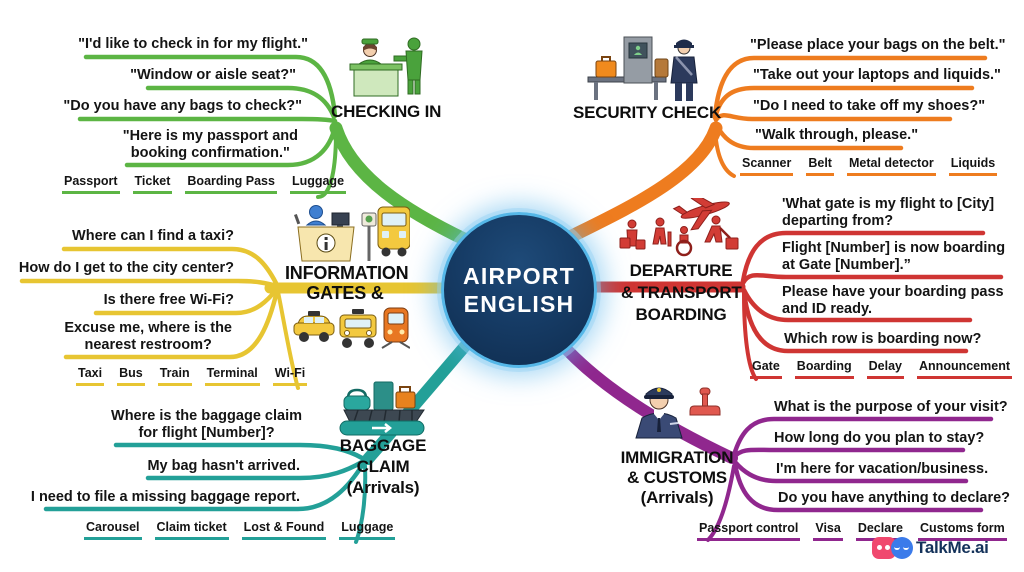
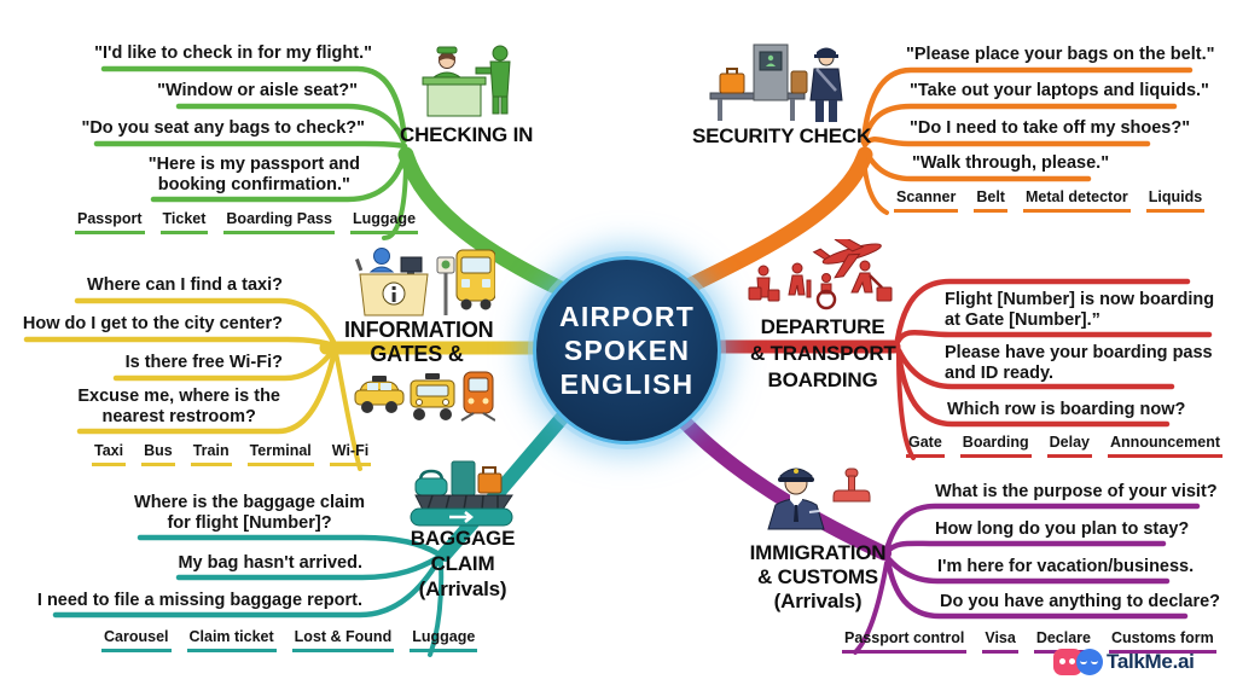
  AIRPORT
+ SPOKEN
  ENGLISH
  CHECKING IN
  "I'd like to check in for my flight."
  "Window or aisle seat?"
- "Do you have any bags to check?"
+ "Do you seat any bags to check?"
  "Here is my passport and
  booking confirmation."
  Passport
  Ticket
  Boarding Pass
  Luggage
  SECURITY CHECK
  "Please place your bags on the belt."
  "Take out your laptops and liquids."
  "Do I need to take off my shoes?"
  "Walk through, please."
  Scanner
  Belt
  Metal detector
  Liquids
  INFORMATION
  GATES &
  Where can I find a taxi?
  How do I get to the city center?
  Is there free Wi-Fi?
  Excuse me, where is the
  nearest restroom?
  Taxi
  Bus
  Train
  Terminal
  Wi-Fi
  DEPARTURE
  & TRANSPORT
  BOARDING
- 'What gate is my flight to [City]
- departing from?
  Flight [Number] is now boarding
  at Gate [Number].”
  Please have your boarding pass
  and ID ready.
  Which row is boarding now?
  Gate
  Boarding
  Delay
  Announcement
  BAGGAGE
  CLAIM
  (Arrivals)
  Where is the baggage claim
  for flight [Number]?
  My bag hasn't arrived.
  I need to file a missing baggage report.
  Carousel
  Claim ticket
  Lost & Found
  Luggage
  IMMIGRATION
  & CUSTOMS
  (Arrivals)
  What is the purpose of your visit?
  How long do you plan to stay?
  I'm here for vacation/business.
  Do you have anything to declare?
  Passport control
  Visa
  Declare
  Customs form
  TalkMe.ai
